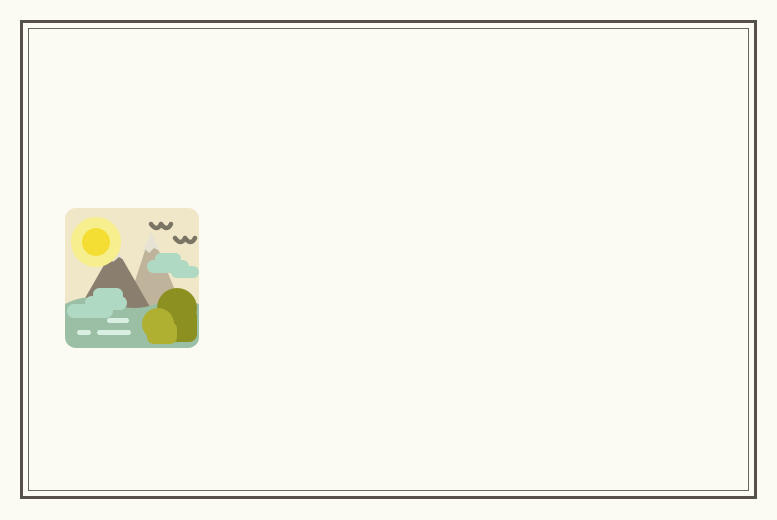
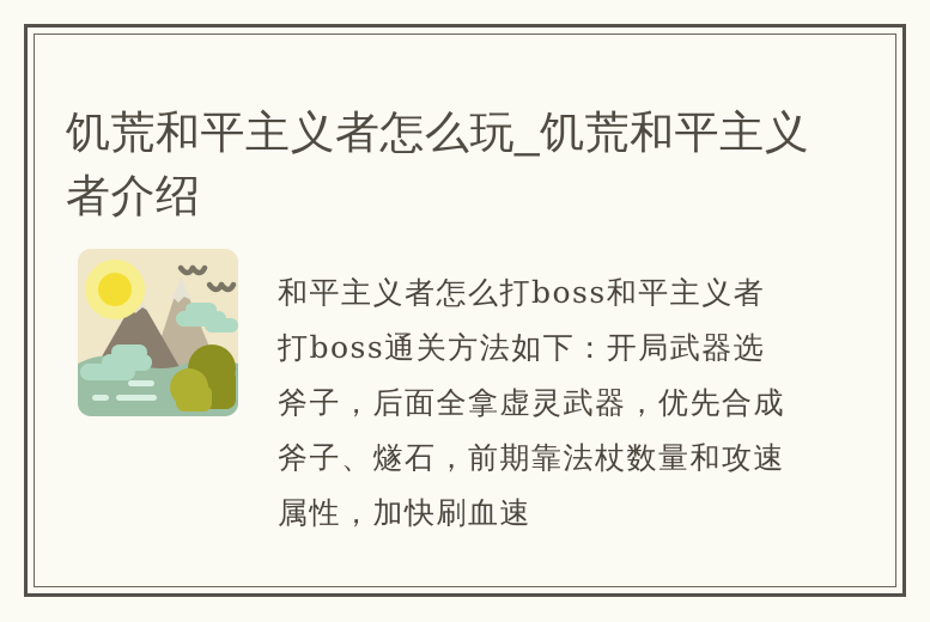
+ 饥荒和平主义者怎么玩_饥荒和平主义者介绍
+ 和平主义者怎么打boss和平主义者打boss通关方法如下：开局武器选斧子，后面全拿虚灵武器，优先合成斧子、燧石，前期靠法杖数量和攻速属性，加快刷血速
